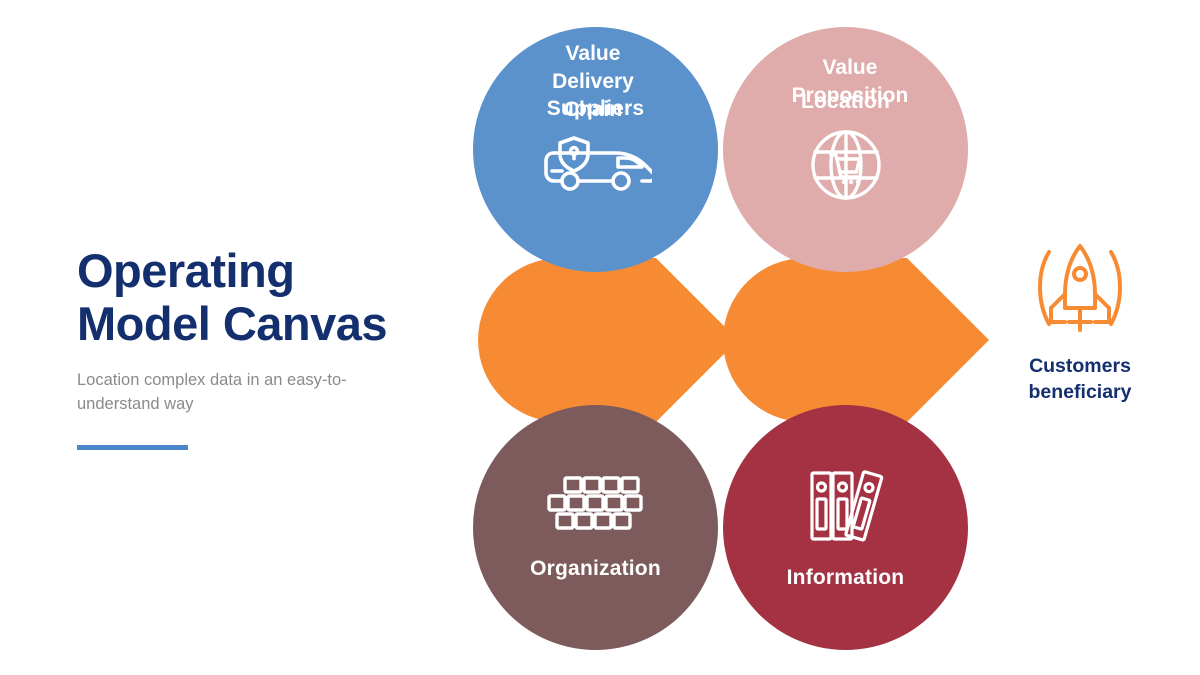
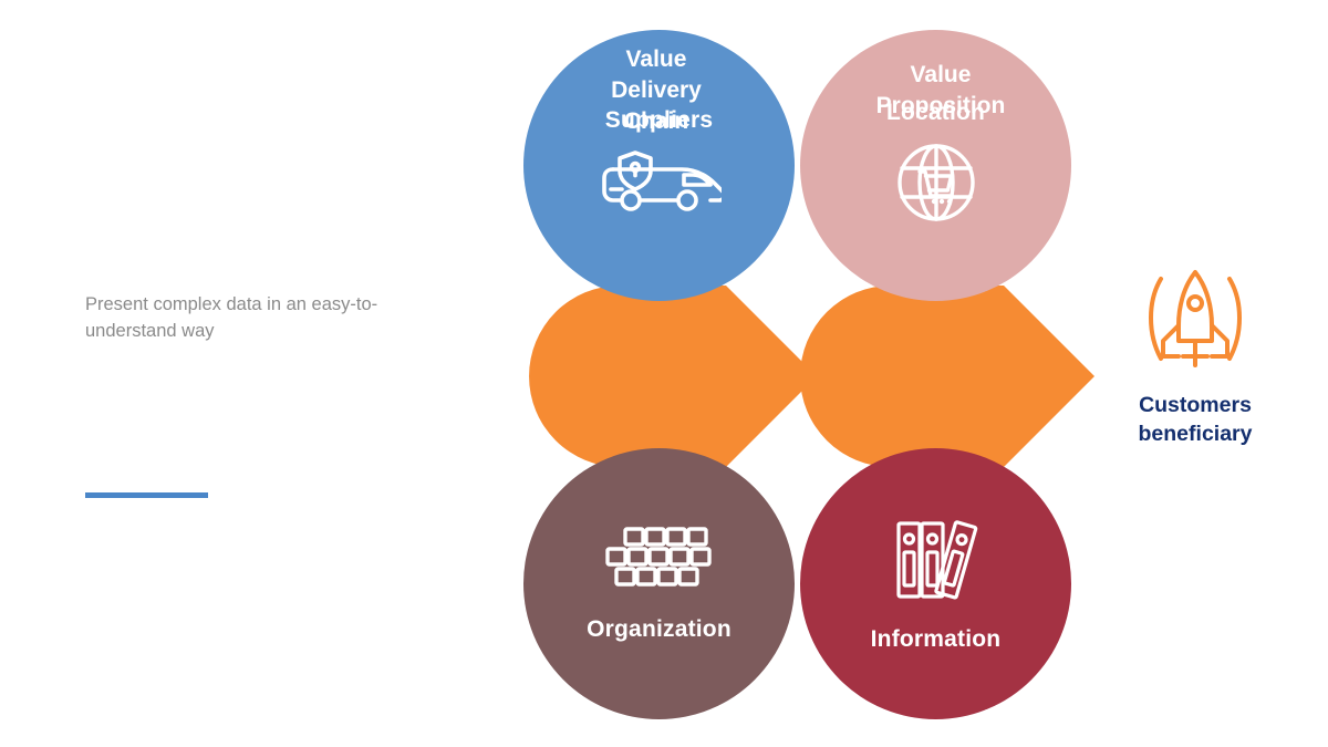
- Operating
- Model Canvas
- Location complex data in an easy-to-understand way
+ Present complex data in an easy-to-understand way
  Value
  Delivery
  Chain
  Value
  Proposition
  Suppliers
  Location
  Organization
  Information
  Customers
  beneficiary
